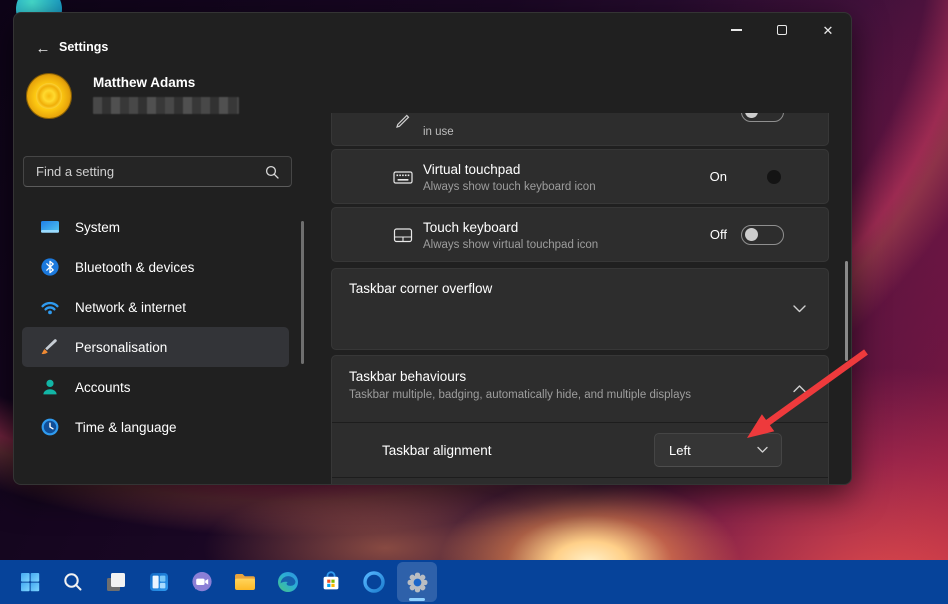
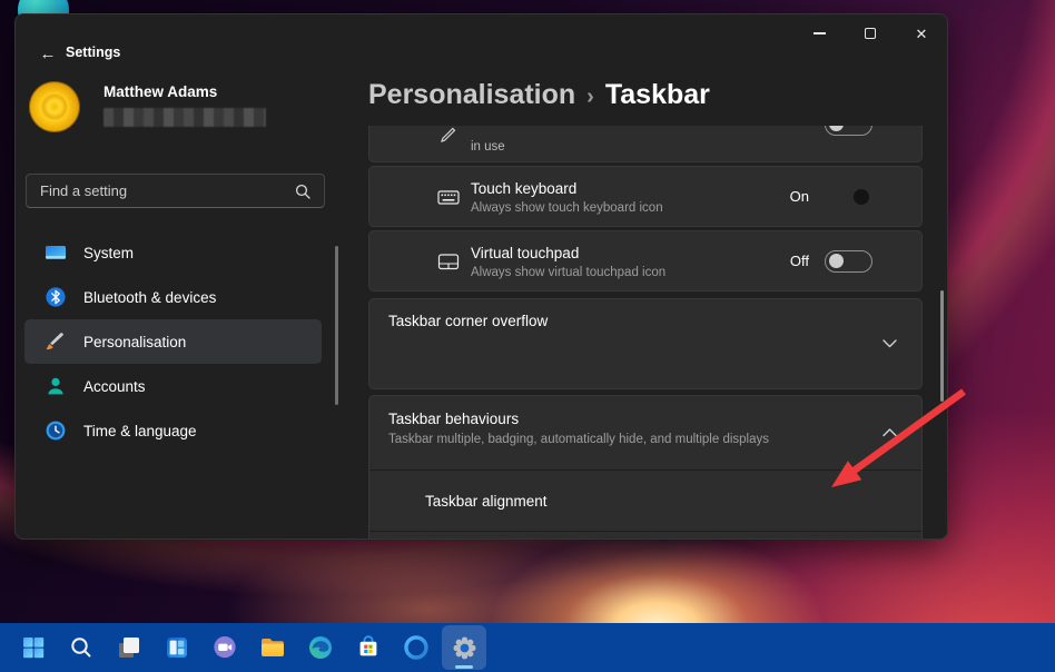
  ←
  Settings
  ✕
  Matthew Adams
  Find a setting
  System
  Bluetooth & devices
- Network & internet
  Personalisation
  Accounts
  Time & language
+ Personalisation › Taskbar
  in use
- Virtual touchpad
+ Touch keyboard
  Always show touch keyboard icon
  On
- Touch keyboard
+ Virtual touchpad
  Always show virtual touchpad icon
  Off
  Taskbar corner overflow
  Taskbar behaviours
  Taskbar multiple, badging, automatically hide, and multiple displays
  Taskbar alignment
- Left
